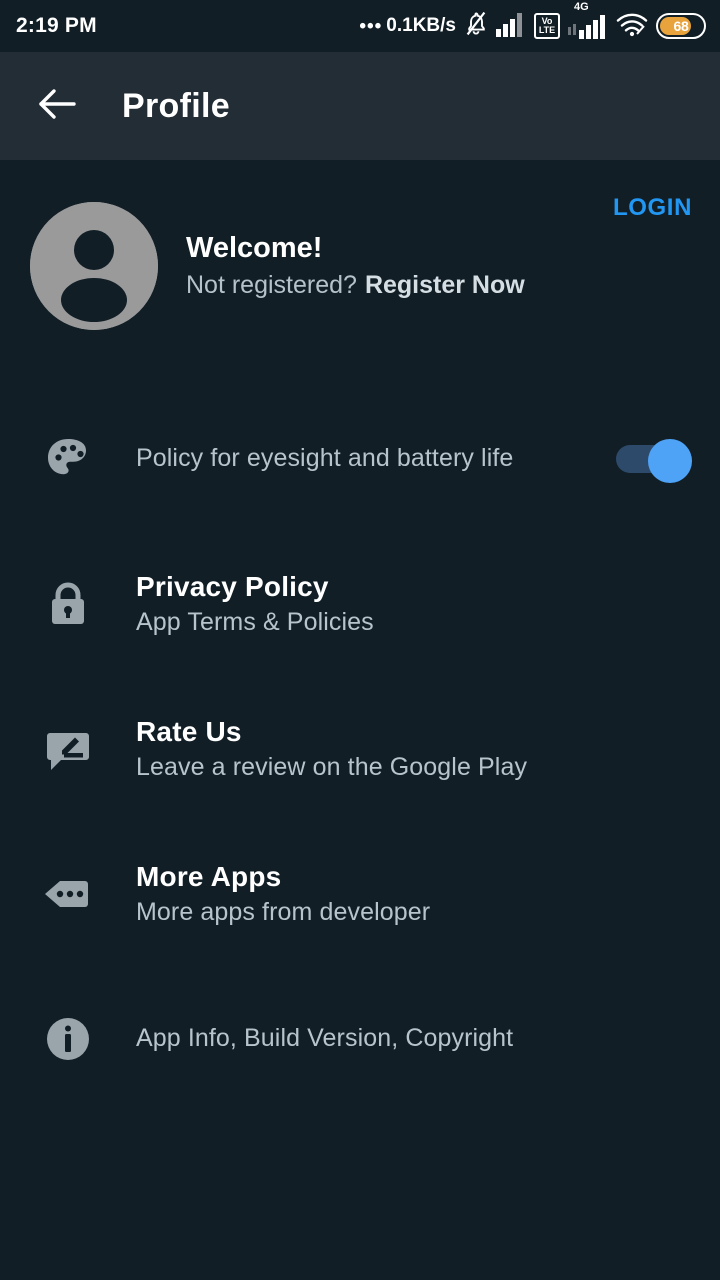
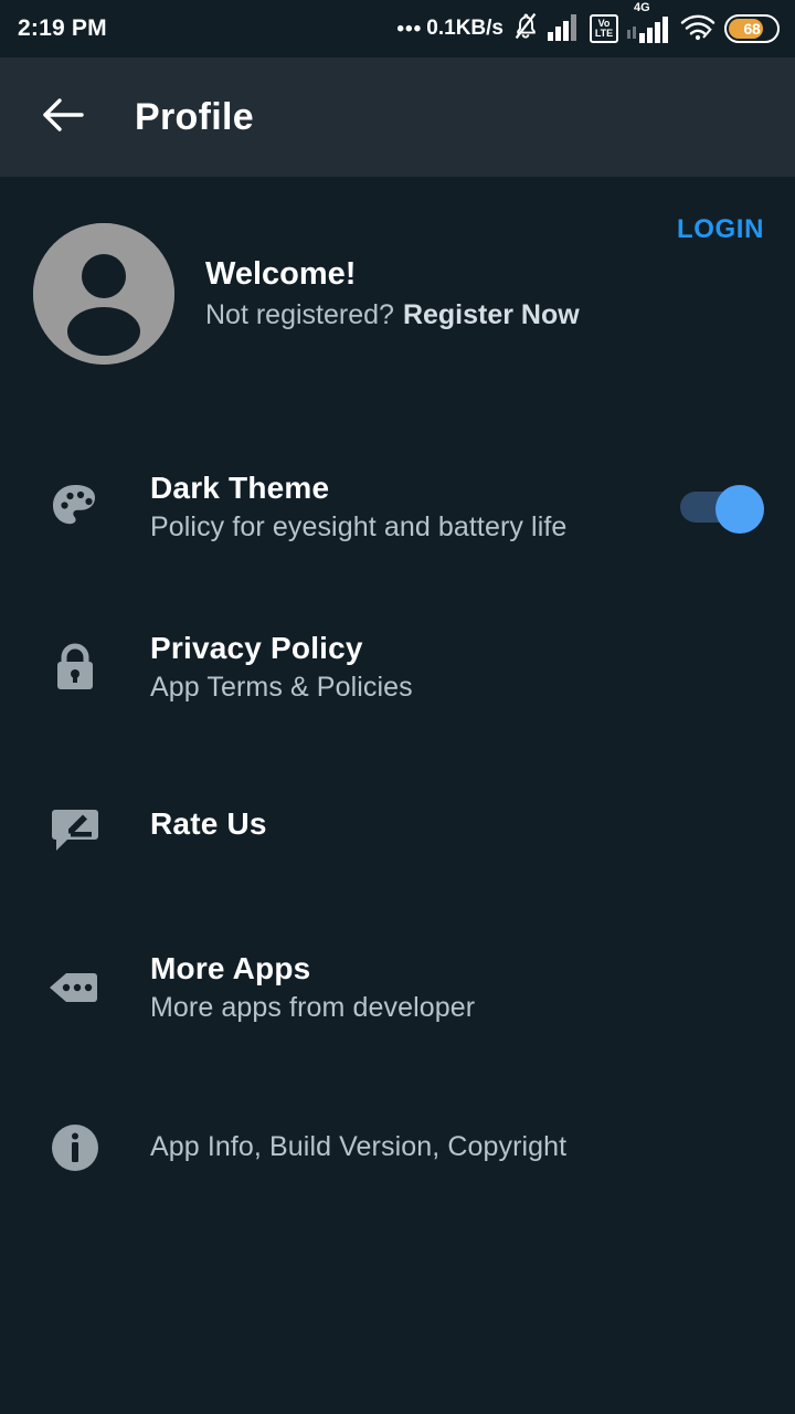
  2:19 PM
  •••
  0.1KB/s
  Vo
  LTE
  4G
  68
  Profile
  Welcome!
  Not registered? Register Now
  LOGIN
+ Dark Theme
  Policy for eyesight and battery life
  Privacy Policy
  App Terms & Policies
  Rate Us
- Leave a review on the Google Play
  More Apps
  More apps from developer
  App Info, Build Version, Copyright
